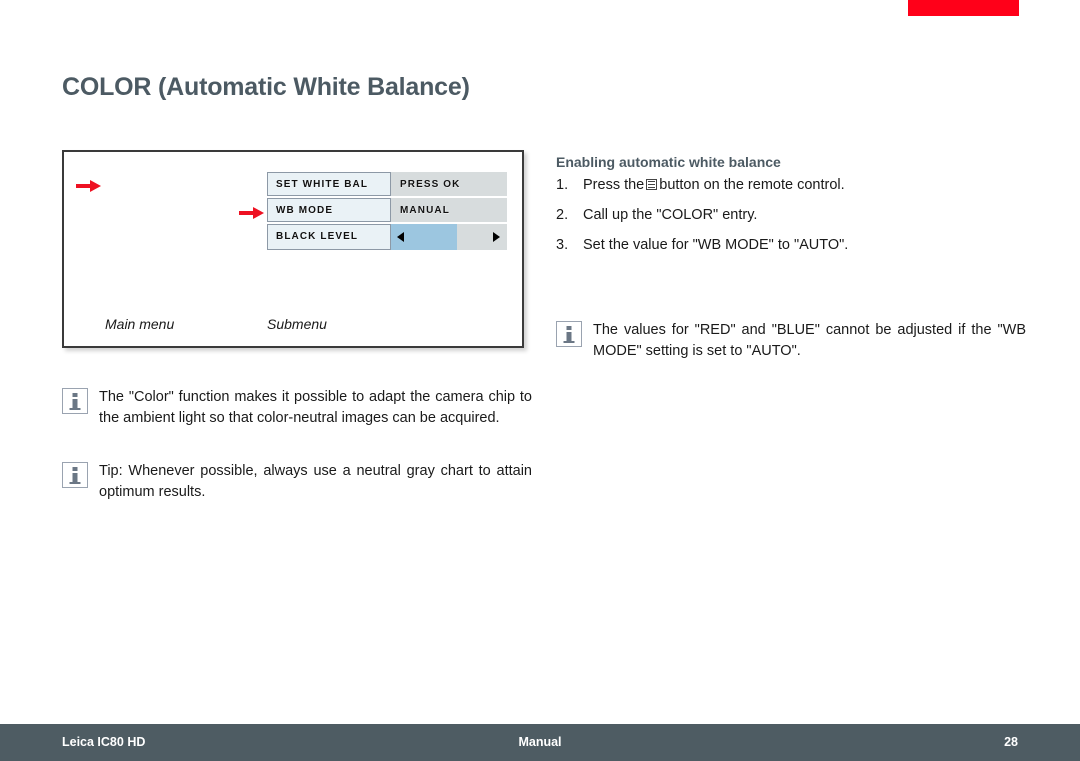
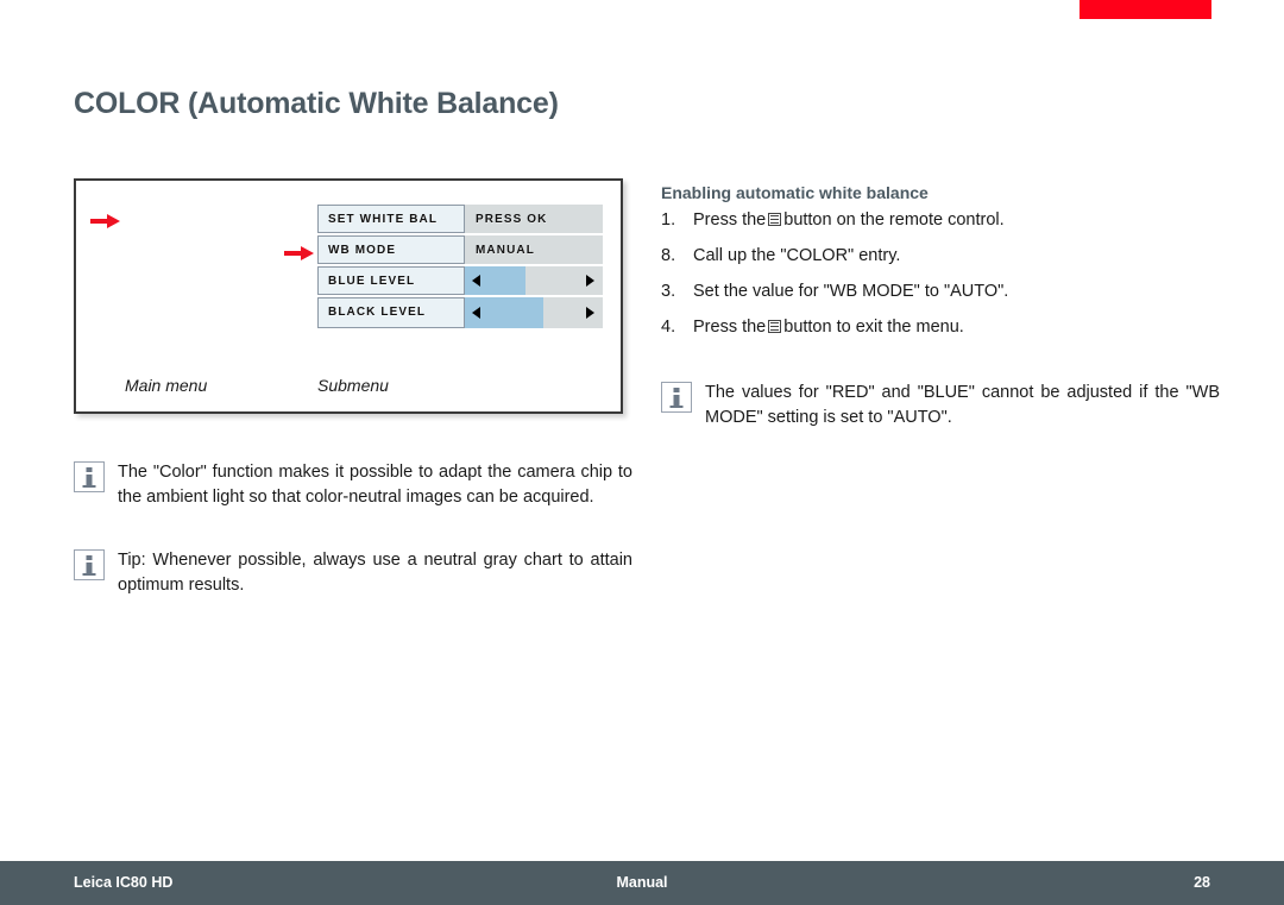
  COLOR (Automatic White Balance)
  SET WHITE BAL
  PRESS OK
  WB MODE
  MANUAL
+ BLUE LEVEL
  BLACK LEVEL
  Main menu
  Submenu
  The "Color" function makes it possible to adapt the camera chip to the ambient light so that color-neutral images can be acquired.
  Tip: Whenever possible, always use a neutral gray chart to attain optimum results.
  Enabling automatic white balance
  1.
  Press the button on the remote control.
- 2.
+ 8.
  Call up the "COLOR" entry.
  3.
  Set the value for "WB MODE" to "AUTO".
+ 4.
+ Press the button to exit the menu.
  The values for "RED" and "BLUE" cannot be adjusted if the "WB MODE" setting is set to "AUTO".
  Leica IC80 HD
  Manual
  28
